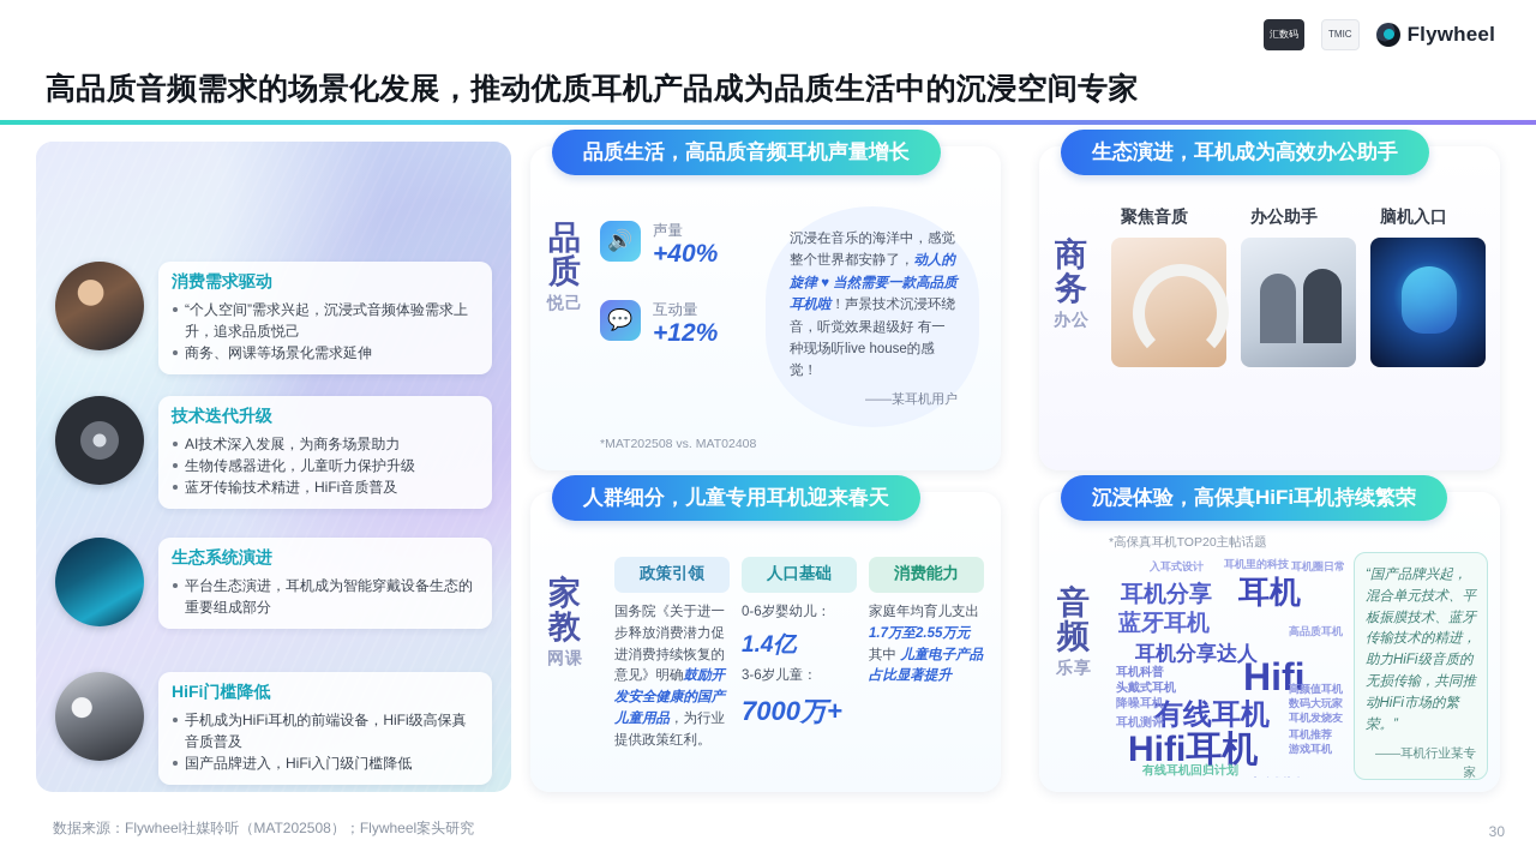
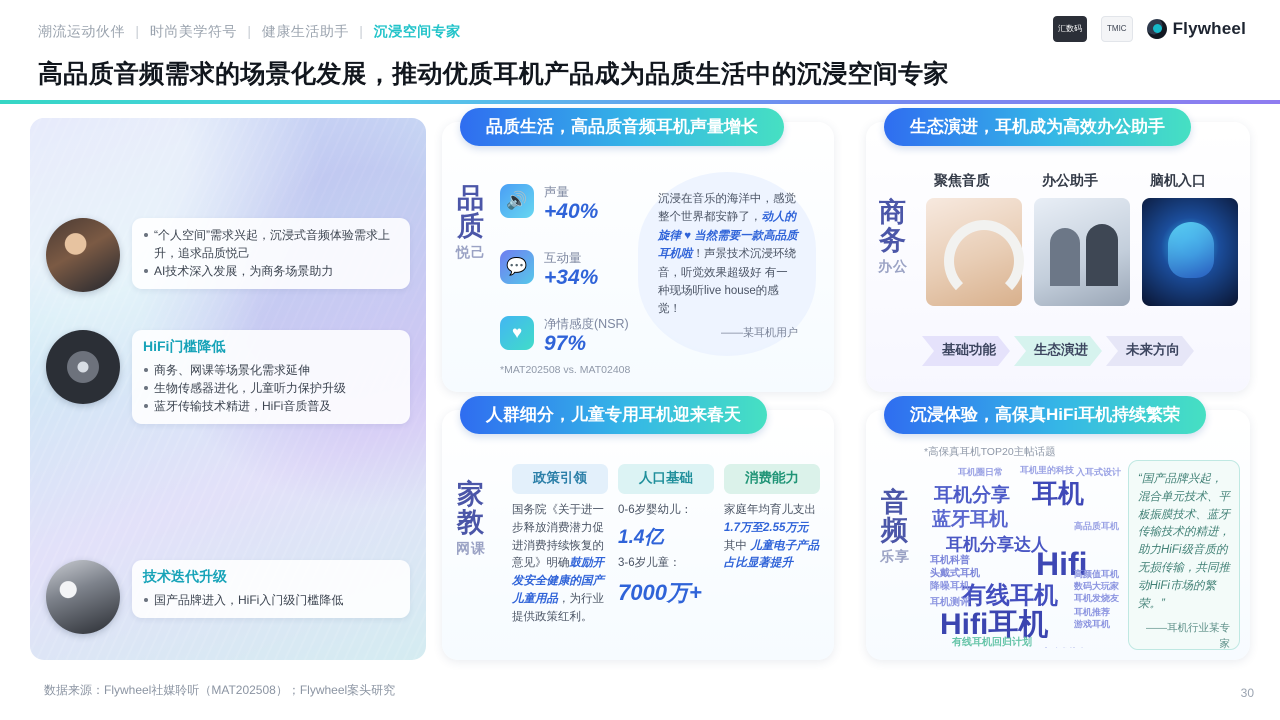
+ 潮流运动伙伴 | 时尚美学符号 | 健康生活助手 | 沉浸空间专家
  汇数码
  TMIC
  Flywheel
  高品质音频需求的场景化发展，推动优质耳机产品成为品质生活中的沉浸空间专家
- 消费需求驱动
  “个人空间”需求兴起，沉浸式音频体验需求上升，追求品质悦己
- 商务、网课等场景化需求延伸
+ AI技术深入发展，为商务场景助力
- 技术迭代升级
+ HiFi门槛降低
- AI技术深入发展，为商务场景助力
+ 商务、网课等场景化需求延伸
  生物传感器进化，儿童听力保护升级
  蓝牙传输技术精进，HiFi音质普及
- 生态系统演进
- 平台生态演进，耳机成为智能穿戴设备生态的重要组成部分
- HiFi门槛降低
+ 技术迭代升级
- 手机成为HiFi耳机的前端设备，HiFi级高保真音质普及
  国产品牌进入，HiFi入门级门槛降低
  品质生活，高品质音频耳机声量增长
  品质
  悦己
  🔊
  声量
  +40%
  💬
  互动量
- +12%
+ +34%
+ ♥
+ 净情感度(NSR)
+ 97%
  沉浸在音乐的海洋中，感觉整个世界都安静了，动人的旋律 ♥ 当然需要一款高品质耳机啦！声景技术沉浸环绕音，听觉效果超级好 有一种现场听live house的感觉！
  ——某耳机用户
  *MAT202508 vs. MAT02408
  生态演进，耳机成为高效办公助手
  商务
  办公
  聚焦音质
  办公助手
  脑机入口
+ 基础功能
+ 生态演进
+ 未来方向
  人群细分，儿童专用耳机迎来春天
  家教
  网课
  政策引领
  国务院《关于进一步释放消费潜力促进消费持续恢复的意见》明确鼓励开发安全健康的国产儿童用品，为行业提供政策红利。
  人口基础
  0-6岁婴幼儿：
  1.4亿
  3-6岁儿童：
  7000万+
  消费能力
  家庭年均育儿支出 1.7万至2.55万元
  其中 儿童电子产品占比显著提升
  沉浸体验，高保真HiFi耳机持续繁荣
  音频
  乐享
  *高保真耳机TOP20主帖话题
  耳机分享
  耳机
  蓝牙耳机
  耳机分享达人
  Hifi
  有线耳机
  Hifi耳机
  耳机科普
  头戴式耳机
  降噪耳机
  耳机测评
  高颜值耳机
  数码大玩家
  耳机发烧友
  耳机推荐
  游戏耳机
- 入耳式设计
+ 耳机圈日常
  耳机里的科技
  高品质耳机
- 耳机圈日常
+ 入耳式设计
  有线耳机回归计划
  “国产品牌兴起，混合单元技术、平板振膜技术、蓝牙传输技术的精进，助力HiFi级音质的无损传输，共同推动HiFi市场的繁荣。”
  ——耳机行业某专家
  数据来源：Flywheel社媒聆听（MAT202508）；Flywheel案头研究
  30
